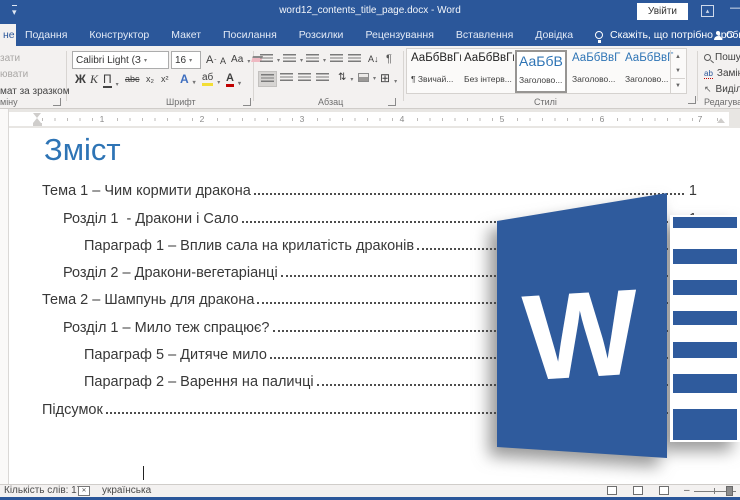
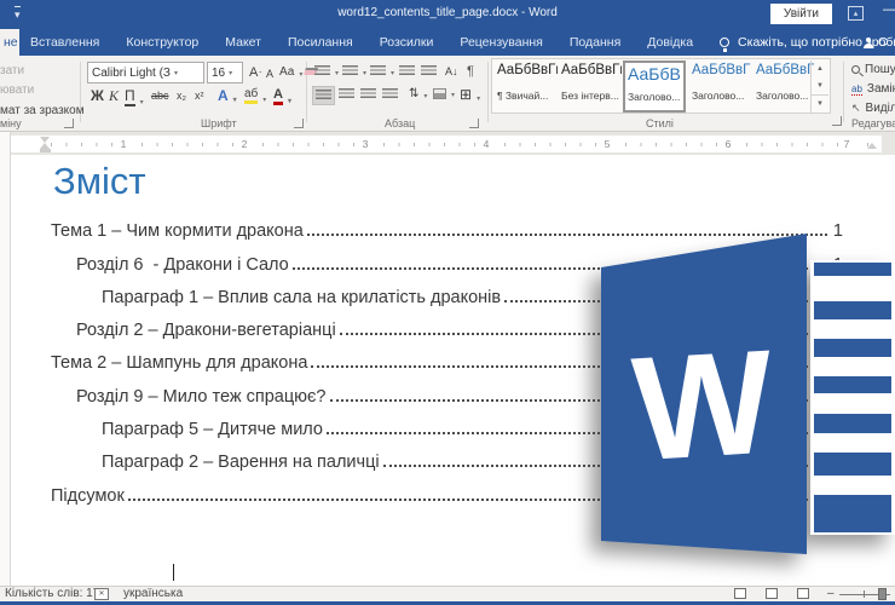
  ▾
  word12_contents_title_page.docx - Word
  Увійти
  —
  не
- Подання
+ Вставлення
  Конструктор
  Макет
  Посилання
  Розсилки
  Рецензування
- Вставлення
+ Подання
  Довідка
  Скажіть, що потрібно зроб
  С
  зати
  ювати
  мат за зразком
  міну
  Calibri Light (З
  16
  А
  А
  Аа
  Ж
  К
  П
  abc
  х₂
  х²
  А
  аб
  А
  Шрифт
  А↓
  ¶
  ⇅
  ⊞
  Абзац
  АаБбВвГг
  ¶ Звичай...
  АаБбВвГг
  Без інтерв...
  АаБбВ
  Заголово...
  АаБбВвГ
  Заголово...
  АаБбВвГ
  Заголово...
  Стилі
  Пошу
  ab
  ↖
  Редагув
  1
  2
  3
  4
  5
  6
  7
  Зміст
  Тема 1 – Чим кормити дракона
  1
- Розділ 1 - Дракони і Сало
+ Розділ 6 - Дракони і Сало
  Параграф 1 – Вплив сала на крилатість драконів
  Розділ 2 – Дракони-вегетаріанці
  Тема 2 – Шампунь для дракона
- Розділ 1 – Мило теж спрацює?
+ Розділ 9 – Мило теж спрацює?
  Параграф 5 – Дитяче мило
  Параграф 2 – Варення на паличці
  Підсумок
  Кількість слів: 1
  українська
  –
